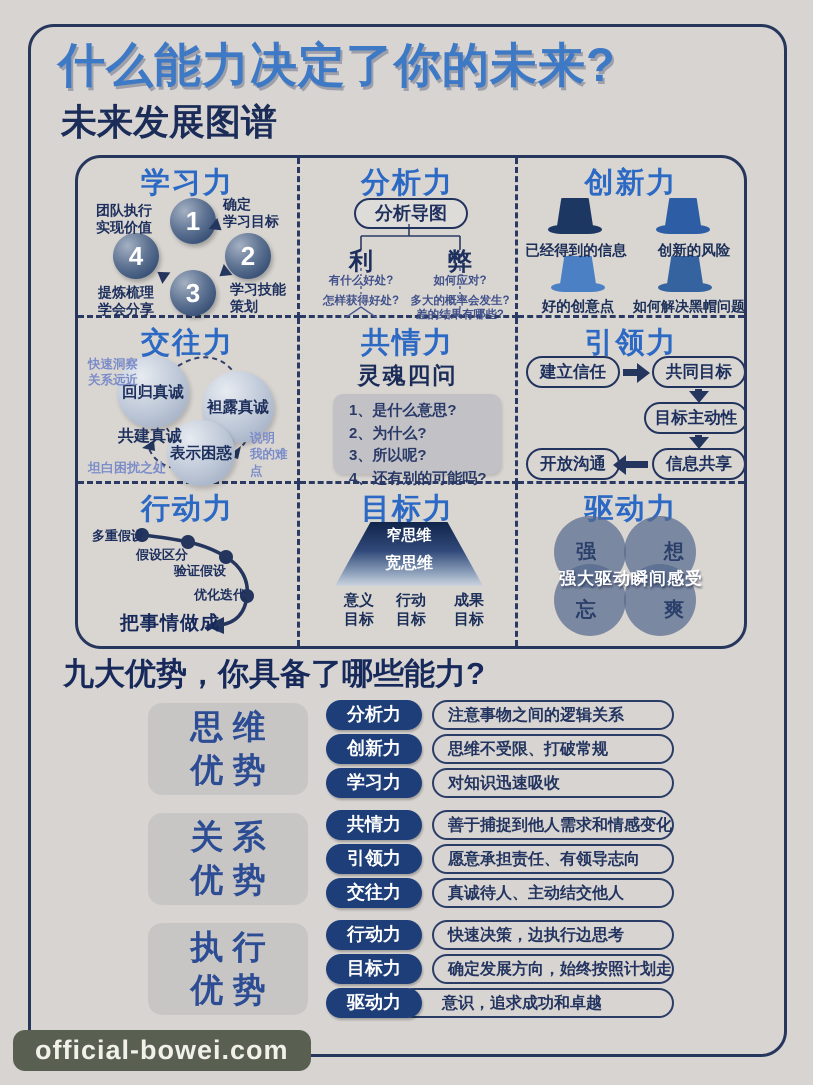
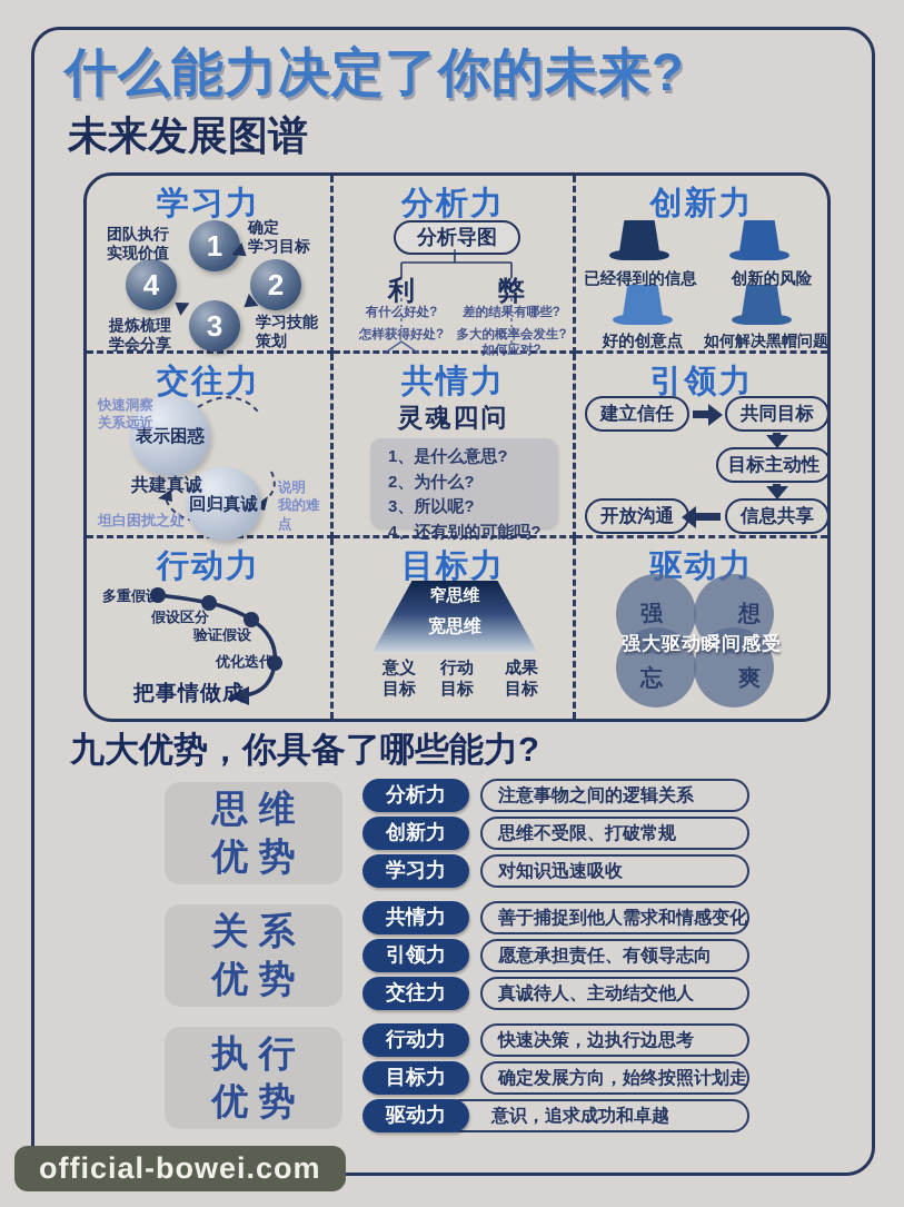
  什么能力决定了你的未来?
  未来发展图谱
  学习力
  1
  2
  3
  4
  确定
  学习目标
  学习技能
  策划
  提炼梳理
  学会分享
  团队执行
  实现价值
  分析力
  分析导图
  利
  弊
  有什么好处?
  怎样获得好处?
- 如何应对?
+ 差的结果有哪些?
  多大的概率会发生?
- 差的结果有哪些?
+ 如何应对?
  创新力
  已经得到的信息
  创新的风险
  好的创意点
  如何解决黑帽问题
  交往力
- 回归真诚
+ 表示困惑
- 袒露真诚
- 表示困惑
+ 回归真诚
  快速洞察
  关系远近
  共建真诚
  说明
  我的难点
  坦白困扰之处
  共情力
  灵魂四问
  1、是什么意思?
  2、为什么?
  3、所以呢?
  4、还有别的可能吗?
  引领力
  建立信任
  共同目标
  目标主动性
  信息共享
  开放沟通
  行动力
  多重假设
  假设区分
  验证假设
  优化迭代
  把事情做成
  目标力
  窄思维
  宽思维
  意义
  目标
  行动
  目标
  成果
  目标
  驱动力
  强
  想
  忘
  爽
  强大驱动瞬间感受
  九大优势，你具备了哪些能力?
  思 维
  优 势
  分析力
  注意事物之间的逻辑关系
  创新力
  思维不受限、打破常规
  学习力
  对知识迅速吸收
  关 系
  优 势
  共情力
  善于捕捉到他人需求和情感变化
  引领力
  愿意承担责任、有领导志向
  交往力
  真诚待人、主动结交他人
  执 行
  优 势
  行动力
  快速决策，边执行边思考
  目标力
  确定发展方向，始终按照计划走
  驱动力
  意识，追求成功和卓越
  official-bowei.com
